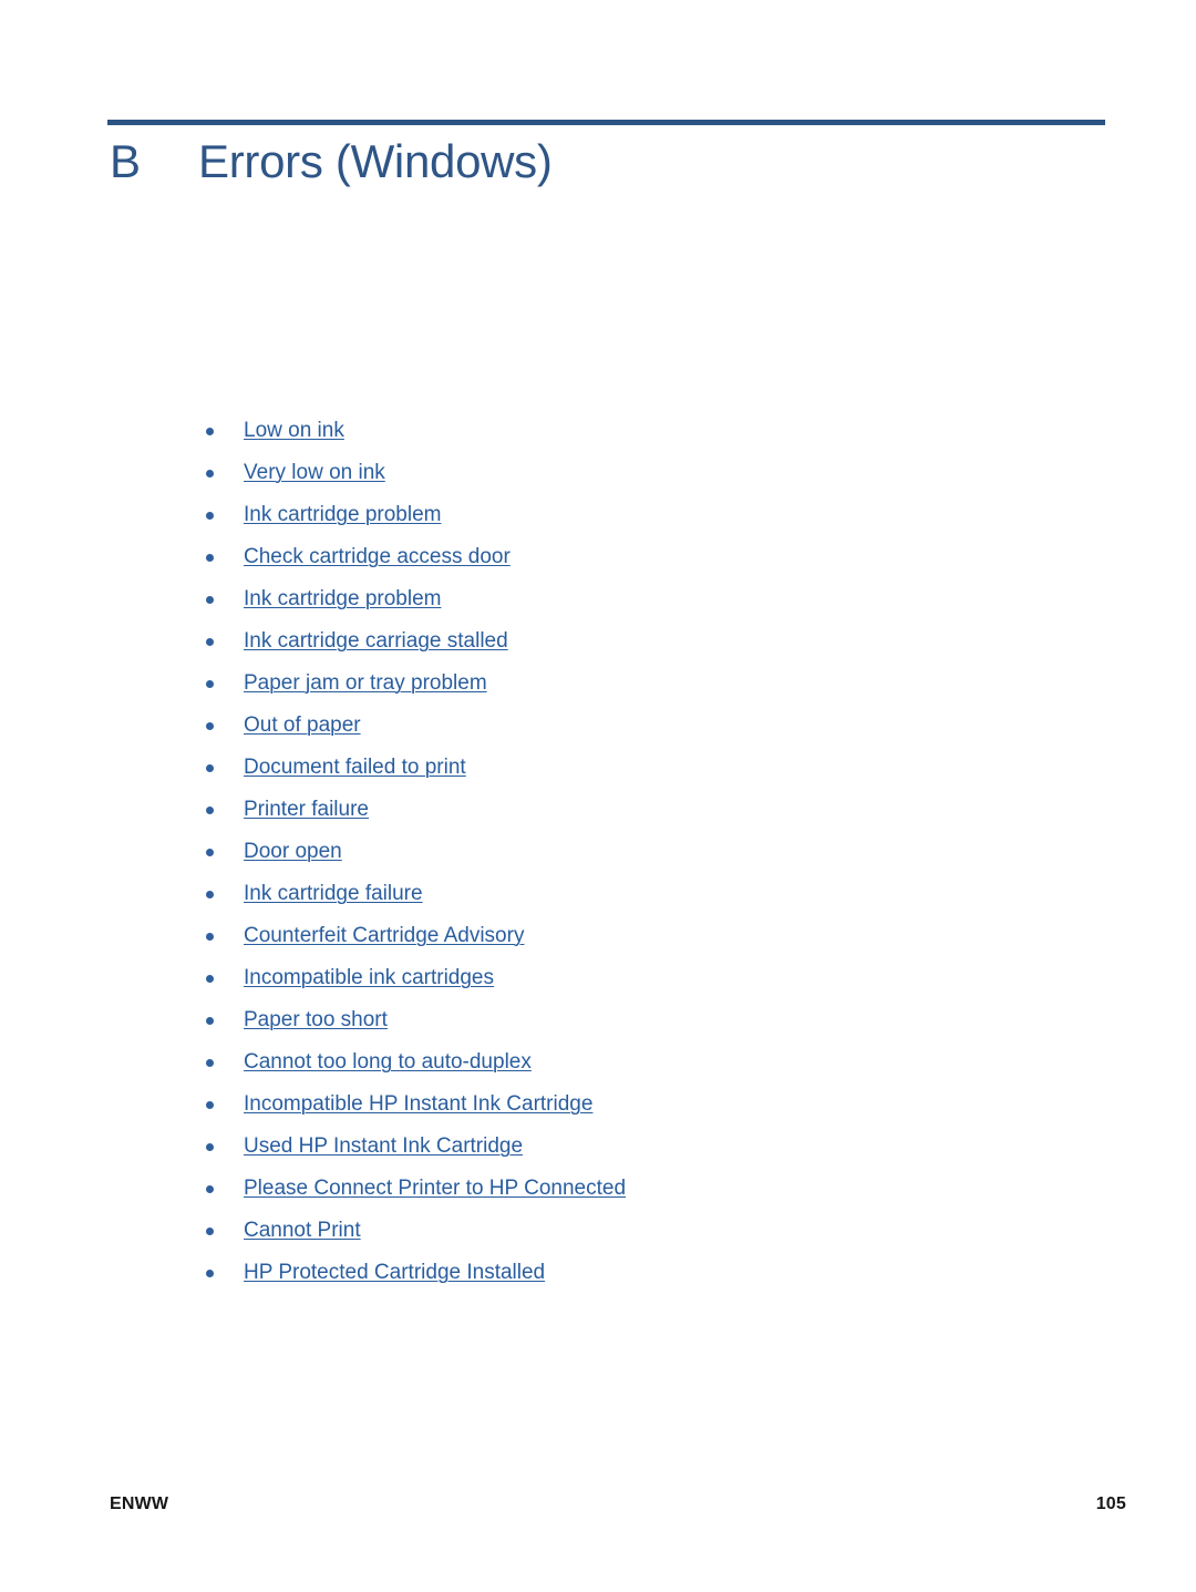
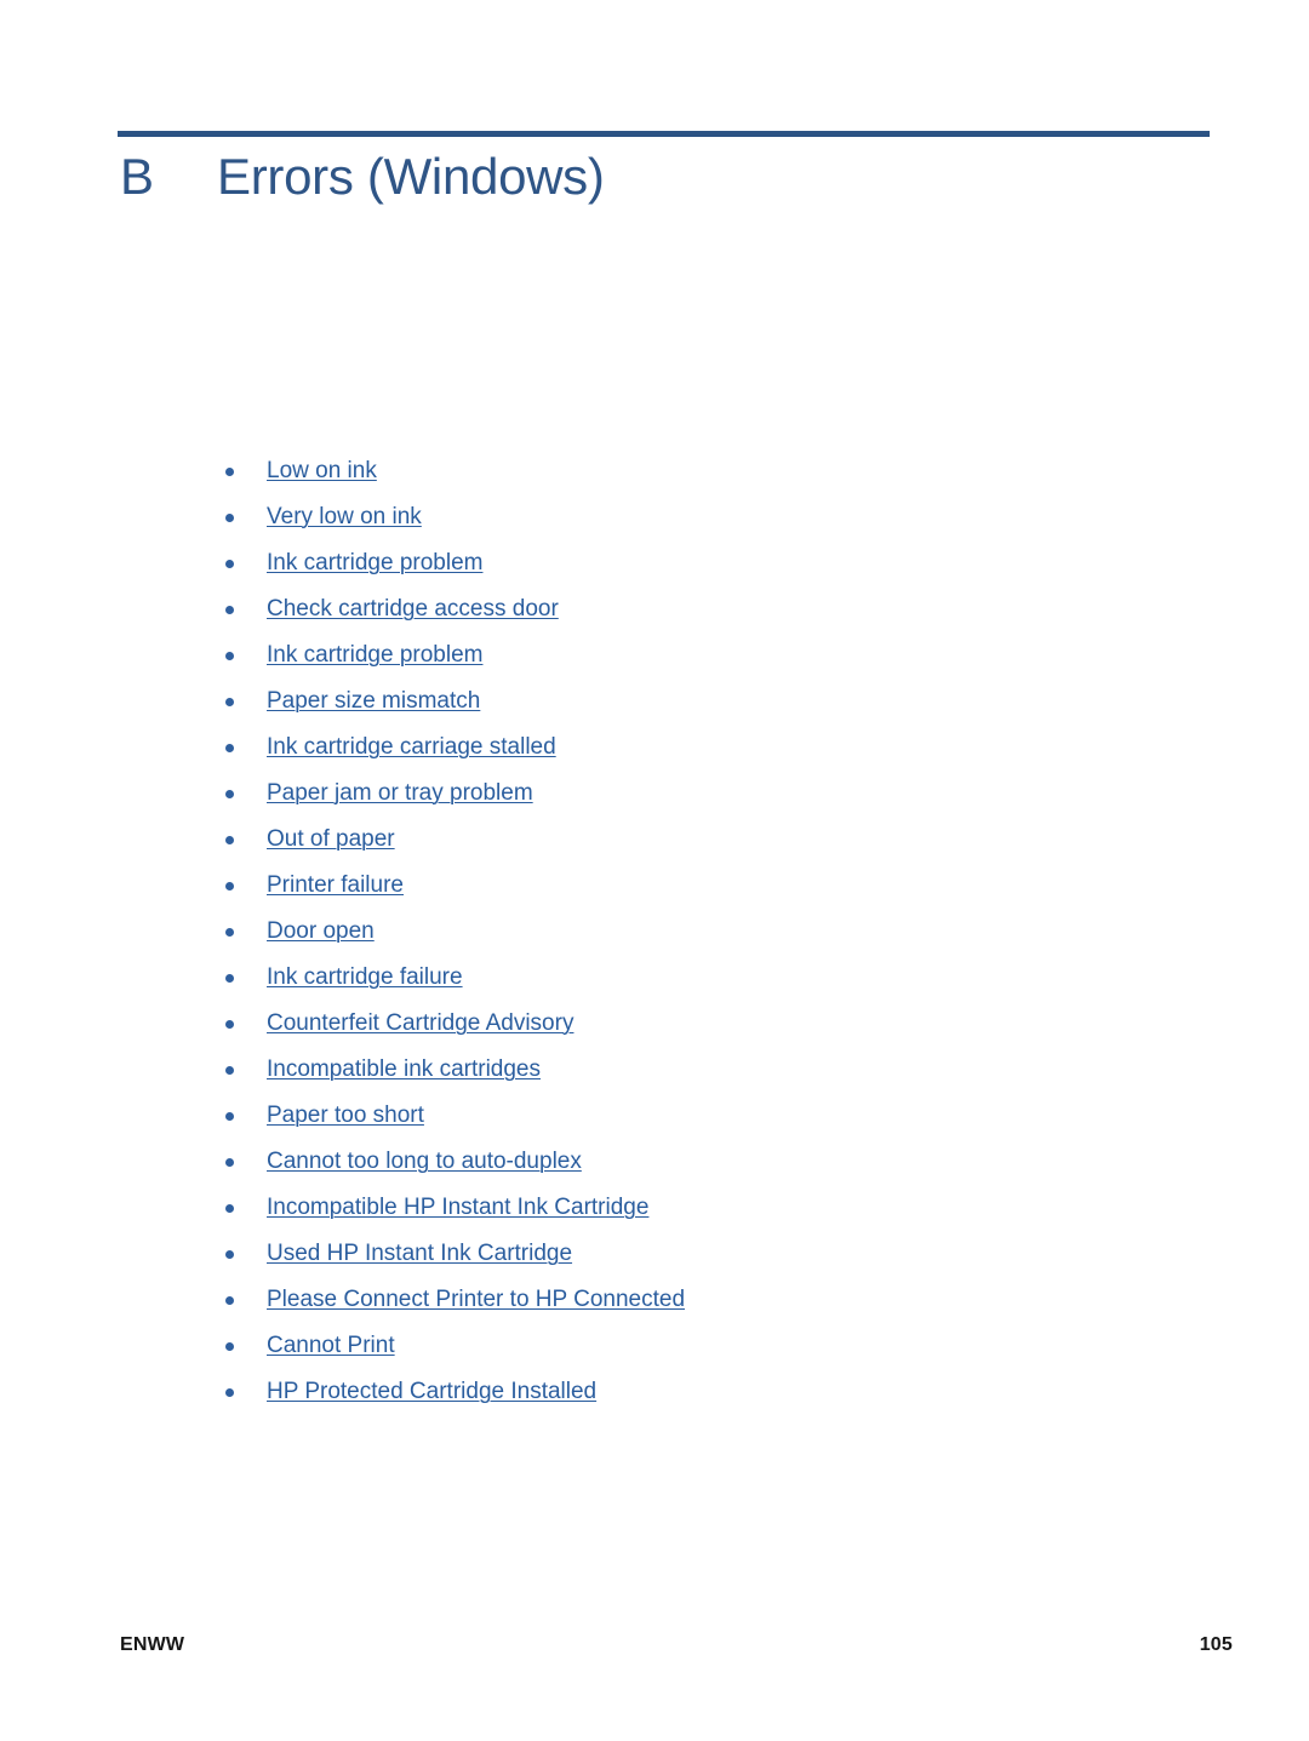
  B
  Errors (Windows)
  Low on ink
  Very low on ink
  Ink cartridge problem
  Check cartridge access door
  Ink cartridge problem
+ Paper size mismatch
  Ink cartridge carriage stalled
  Paper jam or tray problem
  Out of paper
- Document failed to print
  Printer failure
  Door open
  Ink cartridge failure
  Counterfeit Cartridge Advisory
  Incompatible ink cartridges
  Paper too short
  Cannot too long to auto-duplex
  Incompatible HP Instant Ink Cartridge
  Used HP Instant Ink Cartridge
  Please Connect Printer to HP Connected
  Cannot Print
  HP Protected Cartridge Installed
  ENWW
  105
